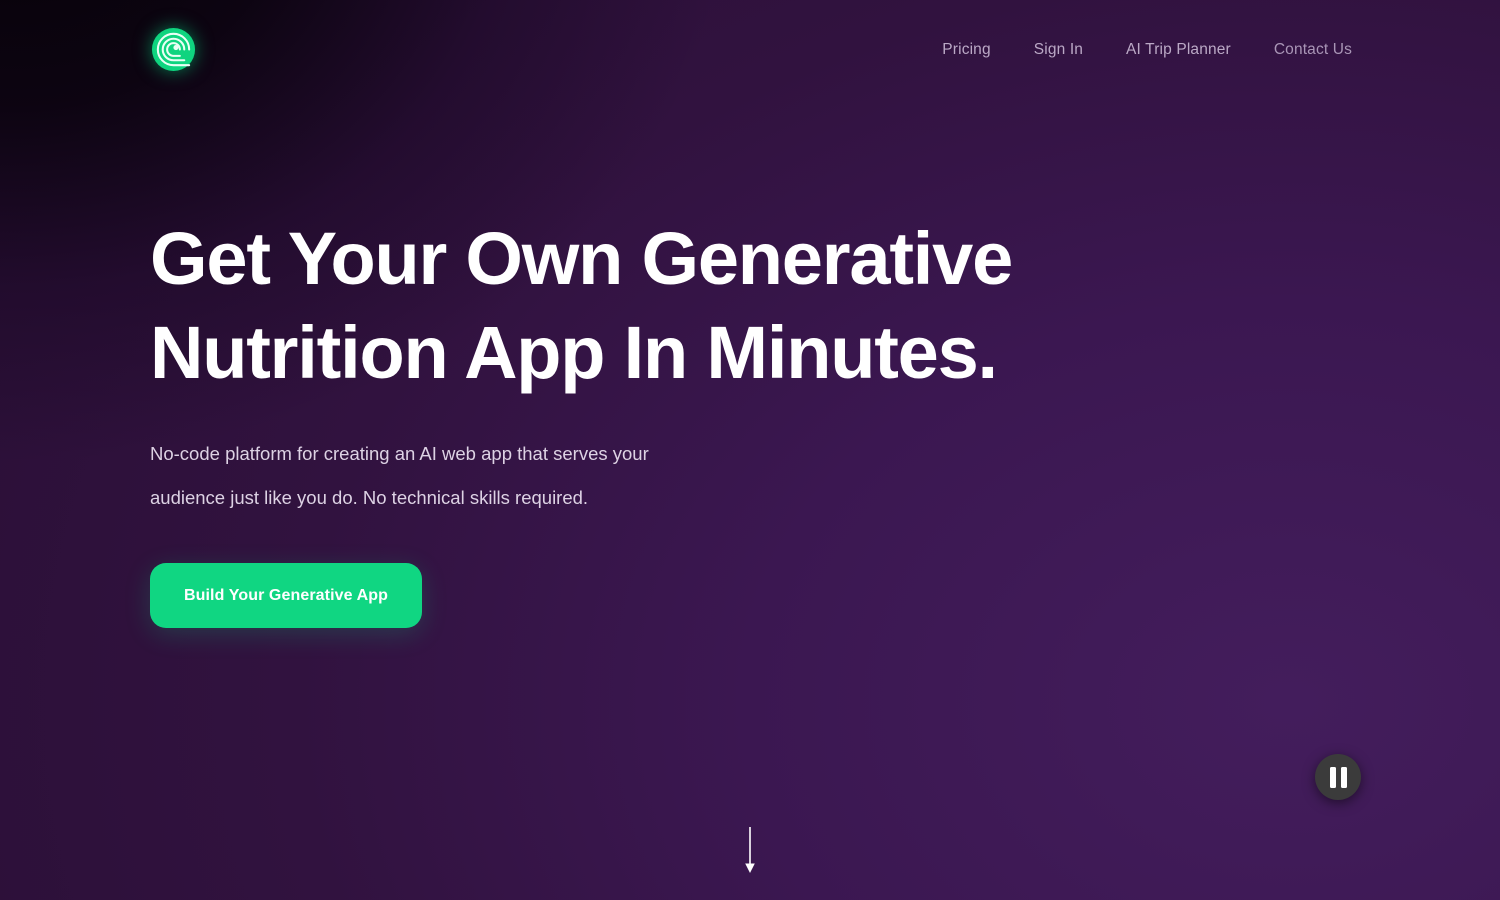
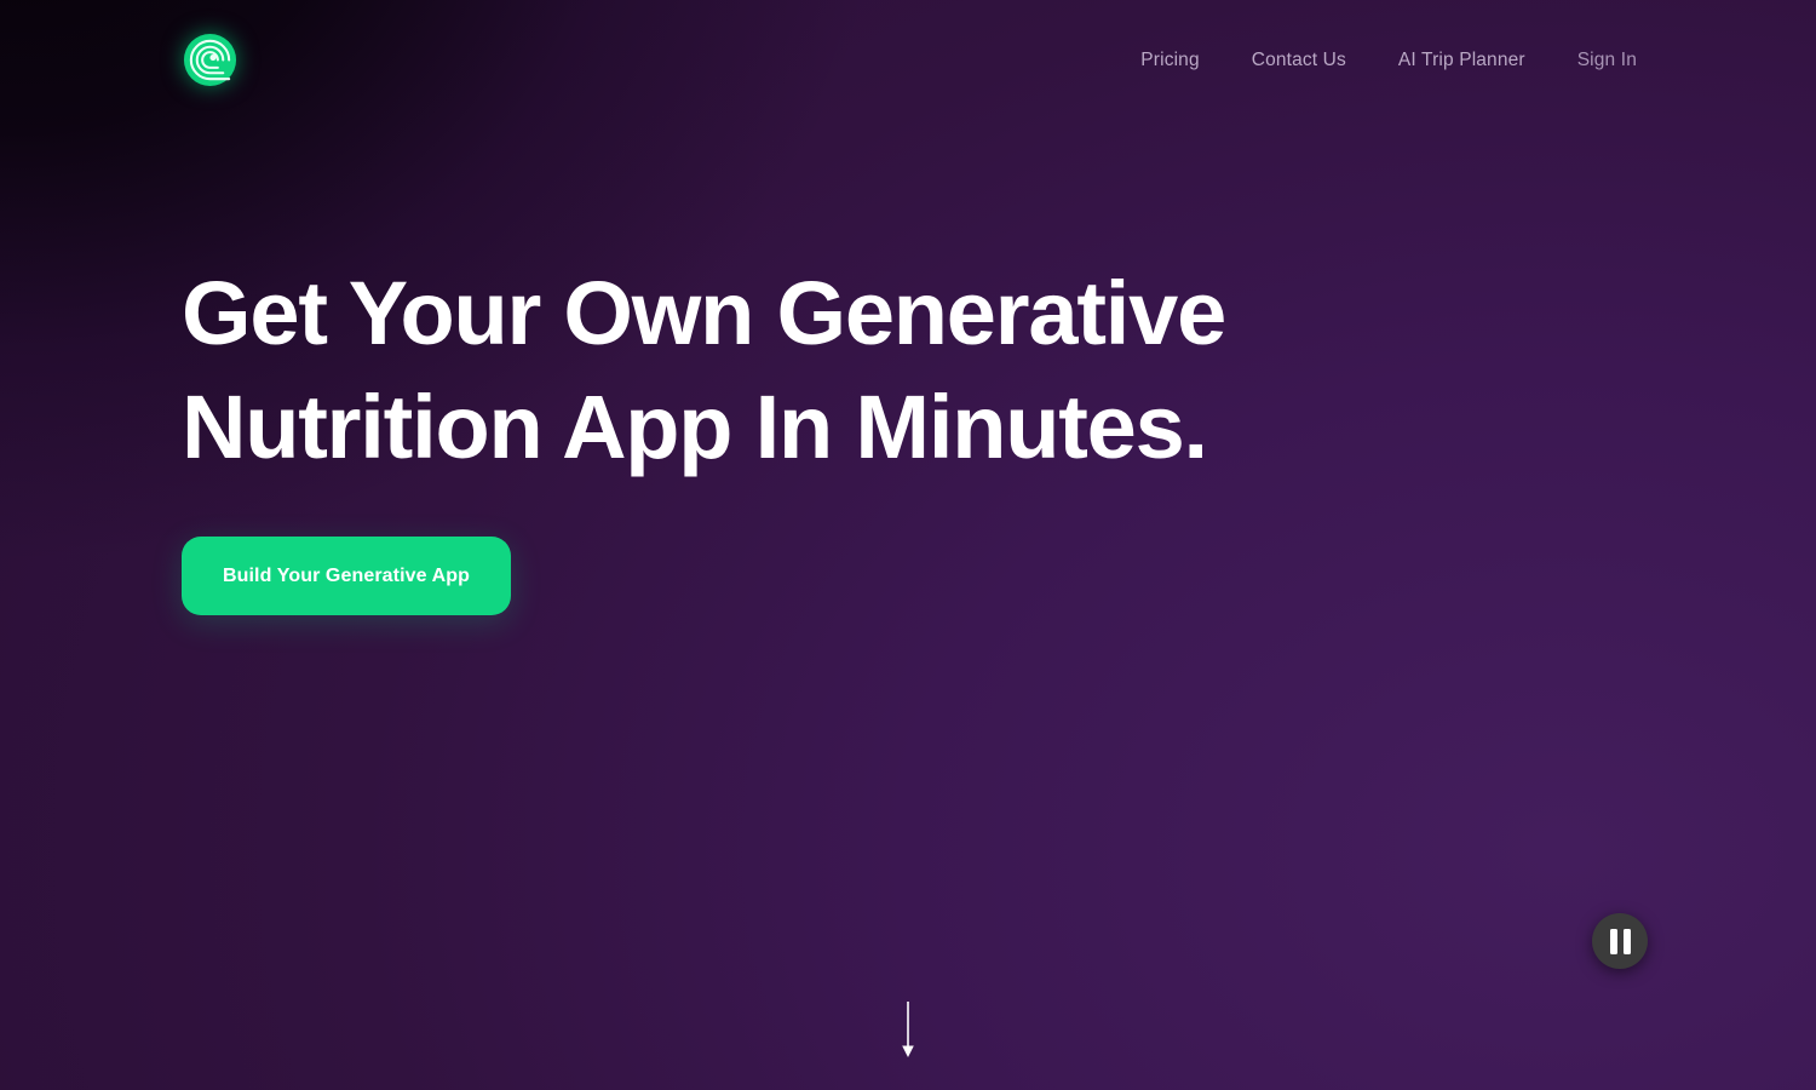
  Pricing
- Sign In
+ Contact Us
  AI Trip Planner
- Contact Us
+ Sign In
  Get Your Own Generative
  Nutrition App In Minutes.
- No-code platform for creating an AI web app that serves your
- audience just like you do. No technical skills required.
  Build Your Generative App
